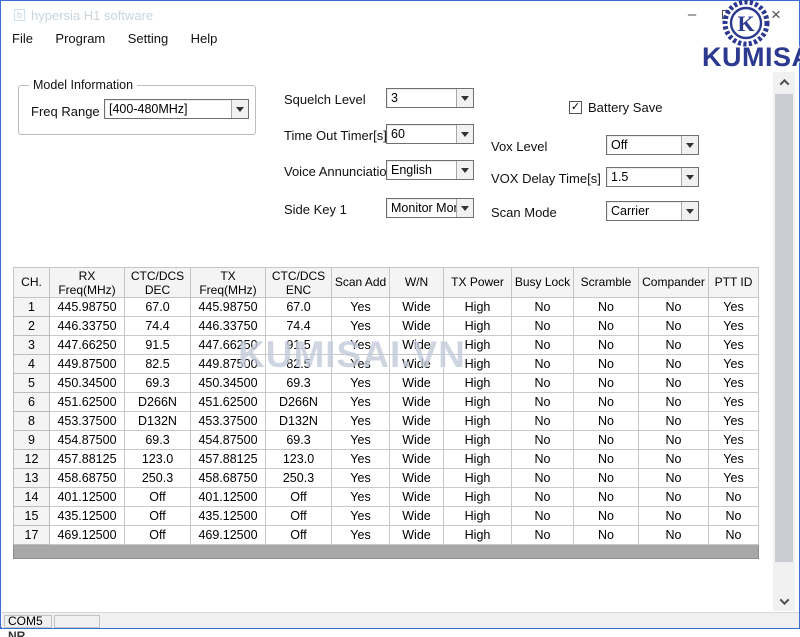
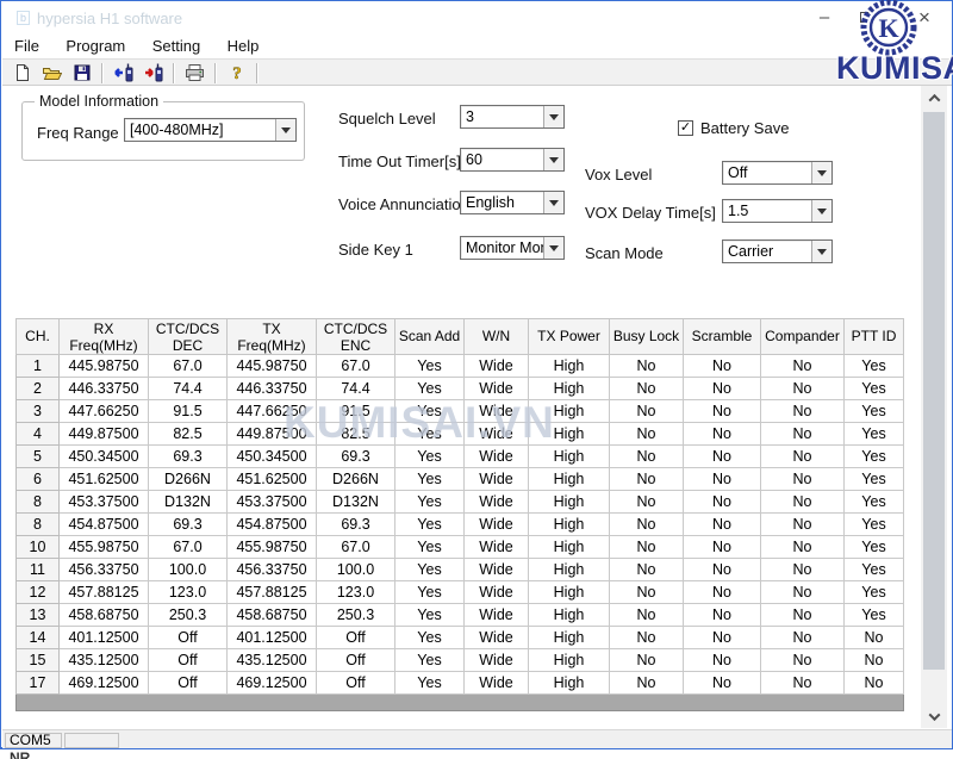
  b
  hypersia H1 software
  –
  ×
  File Program Setting Help
+ ?
  Model Information
  Freq Range
  [400-480MHz]
  Squelch Level
  3
  Time Out Timer[s]
  60
  Voice Annunciatio
  English
  Side Key 1
  Monitor Mo
  ✓
  Battery Save
  Vox Level
  Off
  VOX Delay Time[s]
  1.5
  Scan Mode
  Carrier
  CH.	RXFreq(MHz)	CTC/DCSDEC	TXFreq(MHz)	CTC/DCSENC	Scan Add	W/N	TX Power	Busy Lock	Scramble	Compander	PTT ID
  1	445.98750	67.0	445.98750	67.0	Yes	Wide	High	No	No	No	Yes
  2	446.33750	74.4	446.33750	74.4	Yes	Wide	High	No	No	No	Yes
  3	447.66250	91.5	447.66250	91.5	Yes	Wide	High	No	No	No	Yes
  4	449.87500	82.5	449.87500	82.5	Yes	Wide	High	No	No	No	Yes
  5	450.34500	69.3	450.34500	69.3	Yes	Wide	High	No	No	No	Yes
  6	451.62500	D266N	451.62500	D266N	Yes	Wide	High	No	No	No	Yes
  8	453.37500	D132N	453.37500	D132N	Yes	Wide	High	No	No	No	Yes
- 9	454.87500	69.3	454.87500	69.3	Yes	Wide	High	No	No	No	Yes
+ 8	454.87500	69.3	454.87500	69.3	Yes	Wide	High	No	No	No	Yes
+ 10	455.98750	67.0	455.98750	67.0	Yes	Wide	High	No	No	No	Yes
+ 11	456.33750	100.0	456.33750	100.0	Yes	Wide	High	No	No	No	Yes
  12	457.88125	123.0	457.88125	123.0	Yes	Wide	High	No	No	No	Yes
  13	458.68750	250.3	458.68750	250.3	Yes	Wide	High	No	No	No	Yes
  14	401.12500	Off	401.12500	Off	Yes	Wide	High	No	No	No	No
  15	435.12500	Off	435.12500	Off	Yes	Wide	High	No	No	No	No
  17	469.12500	Off	469.12500	Off	Yes	Wide	High	No	No	No	No
  COM5
  K
  KUMIS
  KUMISAI.VN
  NR
